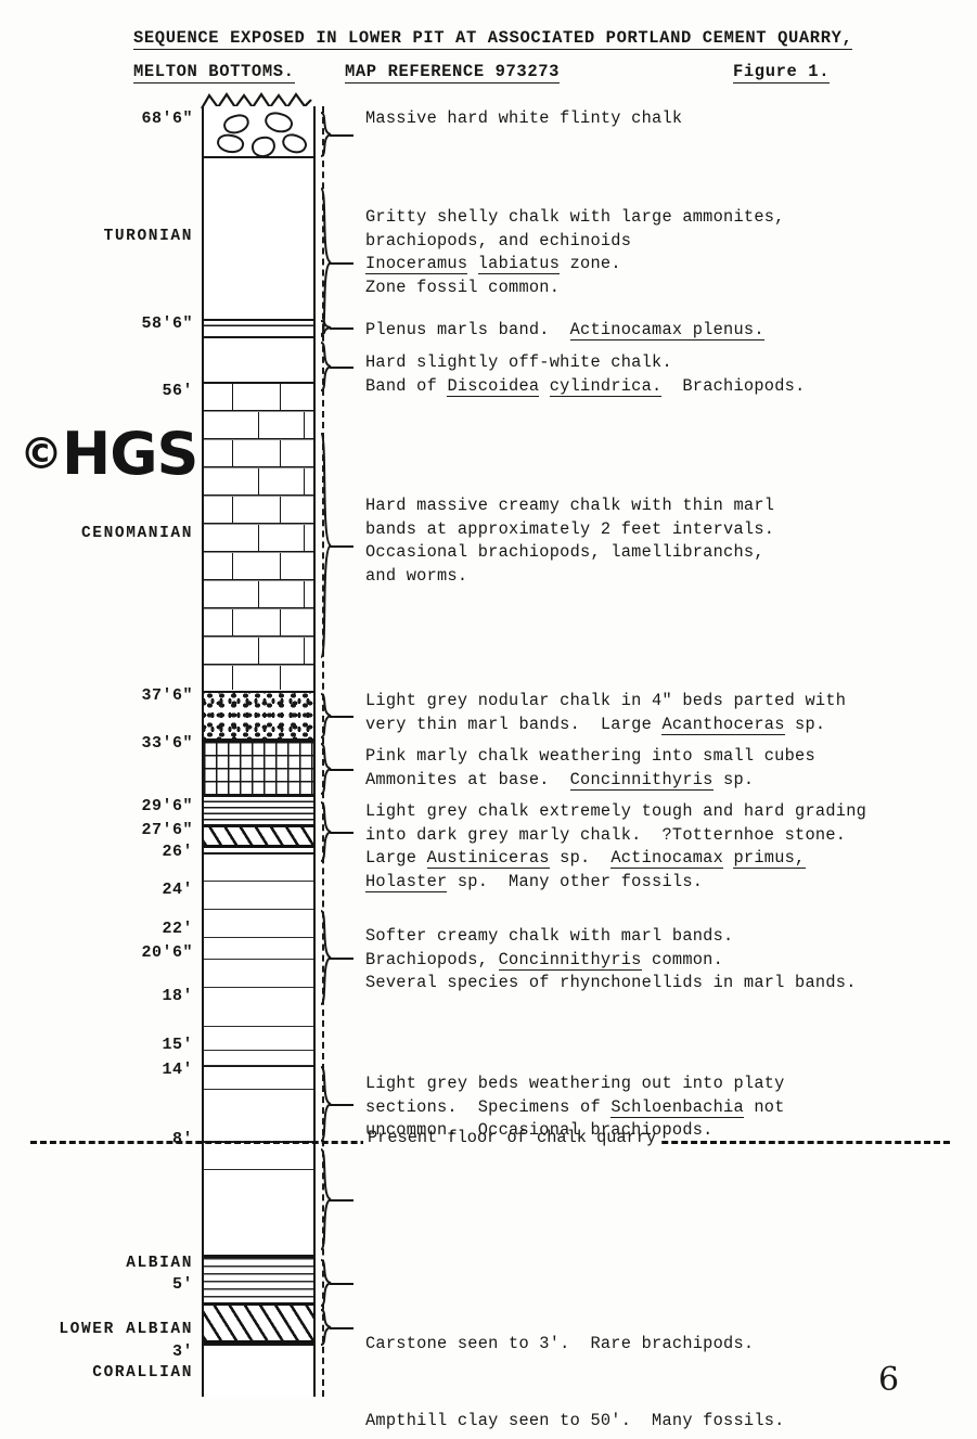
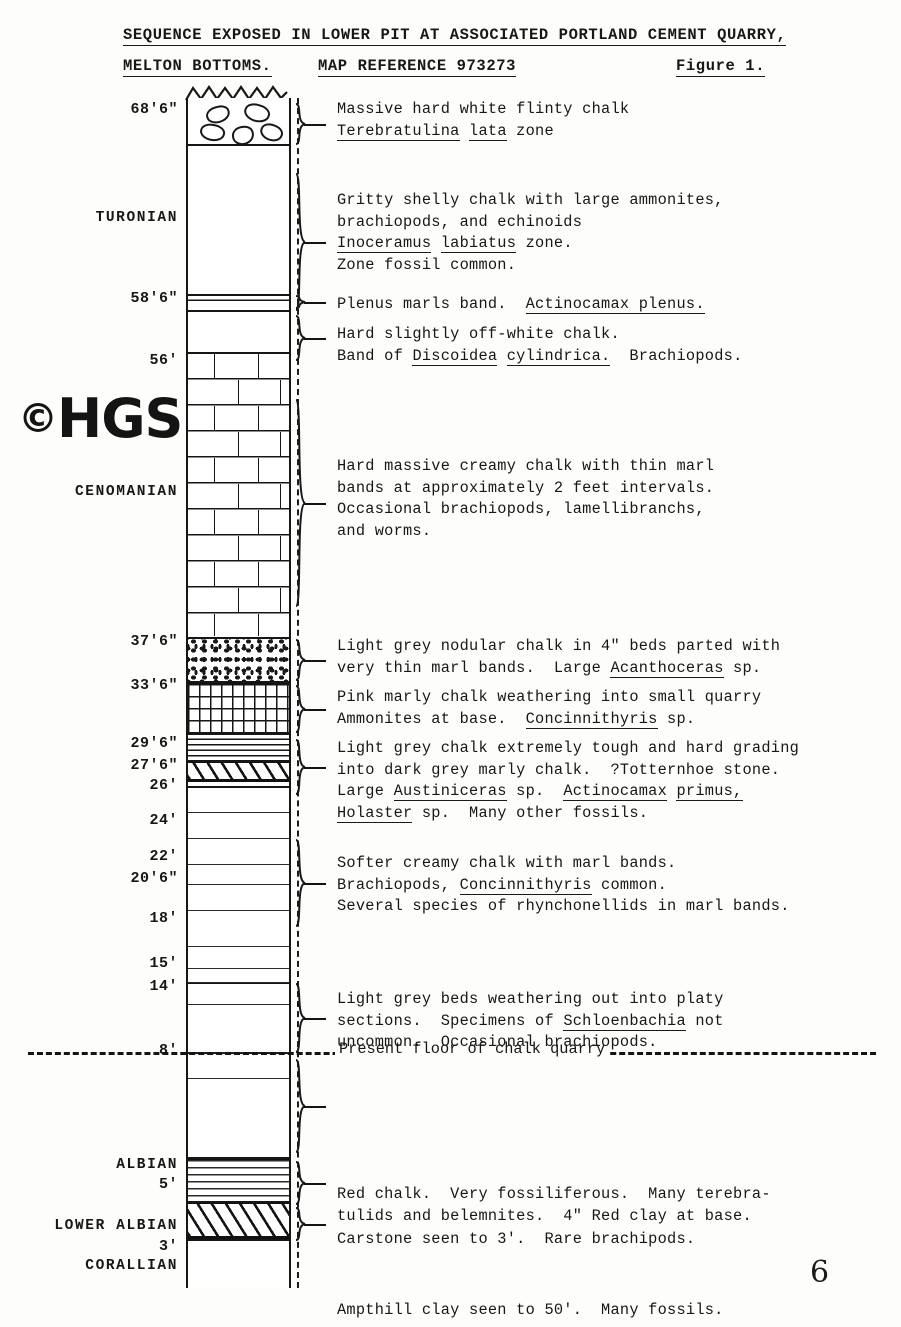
  SEQUENCE EXPOSED IN LOWER PIT AT ASSOCIATED PORTLAND CEMENT QUARRY,
  MELTON BOTTOMS.
  MAP REFERENCE 973273
  Figure 1.
  ©HGS
  68'6"
  58'6"
  56'
  37'6"
  33'6"
  29'6"
  27'6"
  26'
  24'
  22'
  20'6"
  18'
  15'
  14'
  8'
  5'
  3'
  TURONIAN
  CENOMANIAN
  ALBIAN
  LOWER ALBIAN
  CORALLIAN
  Present floor of chalk quarry
  6
  Massive hard white flinty chalk
+ Terebratulina lata zone
  Gritty shelly chalk with large ammonites,
  brachiopods, and echinoids
  Inoceramus labiatus zone.
  Zone fossil common.
  Plenus marls band. Actinocamax plenus.
  Hard slightly off-white chalk.
  Band of Discoidea cylindrica. Brachiopods.
  Hard massive creamy chalk with thin marl
  bands at approximately 2 feet intervals.
  Occasional brachiopods, lamellibranchs,
  and worms.
  Light grey nodular chalk in 4" beds parted with
  very thin marl bands. Large Acanthoceras sp.
- Pink marly chalk weathering into small cubes
+ Pink marly chalk weathering into small quarry
  Ammonites at base. Concinnithyris sp.
  Light grey chalk extremely tough and hard grading
  into dark grey marly chalk. ?Totternhoe stone.
  Large Austiniceras sp. Actinocamax primus,
  Holaster sp. Many other fossils.
  Softer creamy chalk with marl bands.
  Brachiopods, Concinnithyris common.
  Several species of rhynchonellids in marl bands.
  Light grey beds weathering out into platy
  sections. Specimens of Schloenbachia not
  uncommon. Occasional brachiopods.
+ Red chalk. Very fossiliferous. Many terebra-
+ tulids and belemnites. 4" Red clay at base.
  Carstone seen to 3'. Rare brachipods.
  Ampthill clay seen to 50'. Many fossils.
